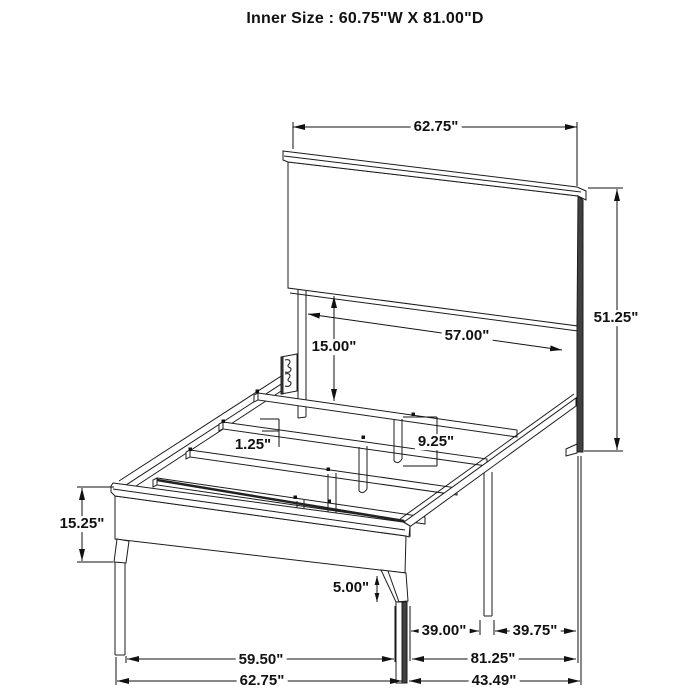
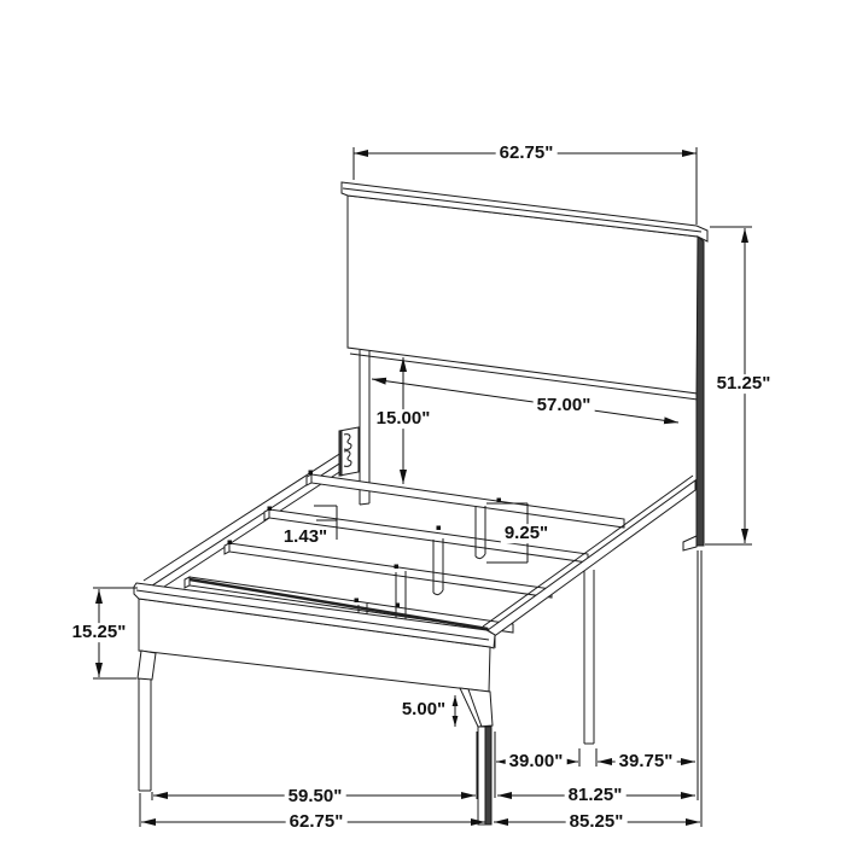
- Inner Size : 60.75"W X 81.00"D
  62.75"
  51.25"
  57.00"
  15.00"
- 1.25"
+ 1.43"
  9.25"
  15.25"
  5.00"
  39.00"
  39.75"
  59.50"
  81.25"
  62.75"
- 43.49"
+ 85.25"
